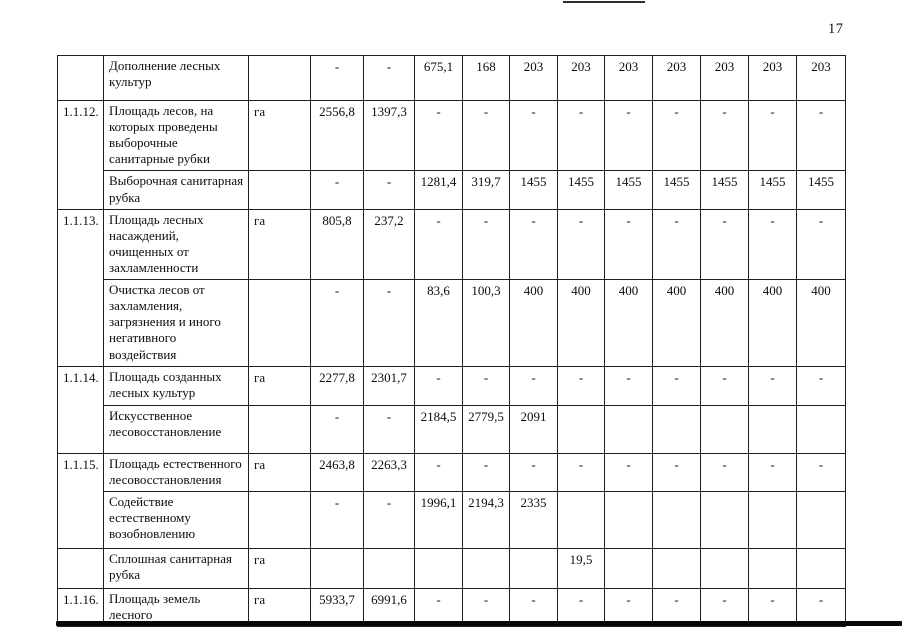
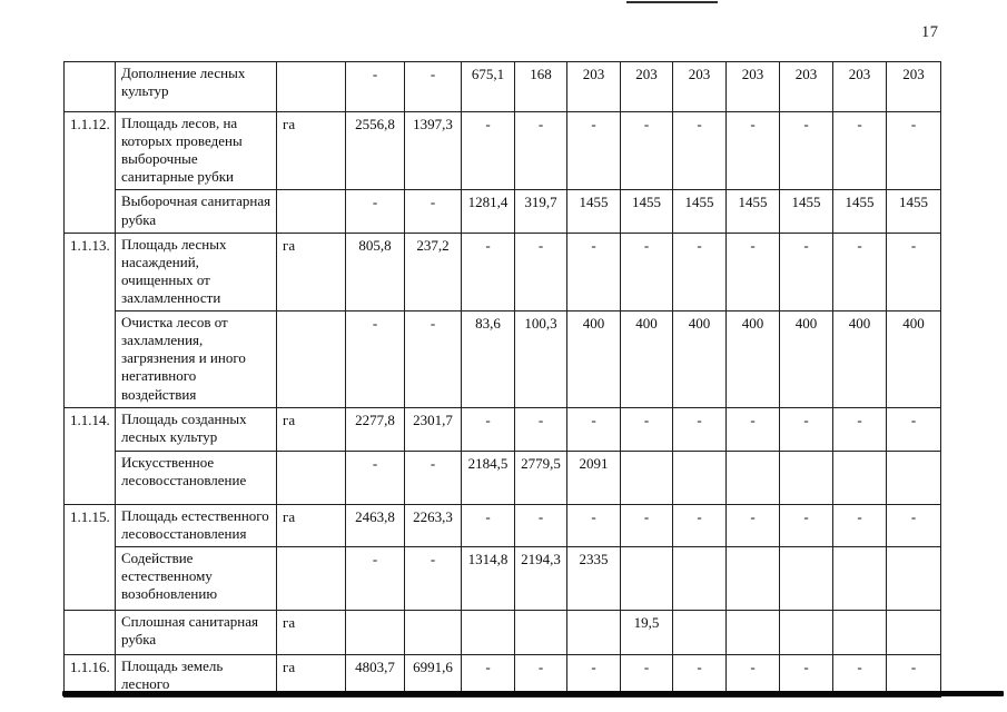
  17
  	Дополнение лесных культур		-	-	675,1	168	203	203	203	203	203	203	203
  1.1.12.	Площадь лесов, на которых проведены выборочные санитарные рубки	га	2556,8	1397,3	-	-	-	-	-	-	-	-	-
  Выборочная санитарная рубка		-	-	1281,4	319,7	1455	1455	1455	1455	1455	1455	1455
  1.1.13.	Площадь лесных насаждений, очищенных от захламленности	га	805,8	237,2	-	-	-	-	-	-	-	-	-
  Очистка лесов от захламления, загрязнения и иного негативного воздействия		-	-	83,6	100,3	400	400	400	400	400	400	400
  1.1.14.	Площадь созданных лесных культур	га	2277,8	2301,7	-	-	-	-	-	-	-	-	-
  Искусственное лесовосстановление		-	-	2184,5	2779,5	2091
  1.1.15.	Площадь естественного лесовосстановления	га	2463,8	2263,3	-	-	-	-	-	-	-	-	-
- Содействие естественному возобновлению		-	-	1996,1	2194,3	2335
+ Содействие естественному возобновлению		-	-	1314,8	2194,3	2335
  	Сплошная санитарная рубка	га						19,5
- 1.1.16.	Площадь земель лесного	га	5933,7	6991,6	-	-	-	-	-	-	-	-	-
+ 1.1.16.	Площадь земель лесного	га	4803,7	6991,6	-	-	-	-	-	-	-	-	-
